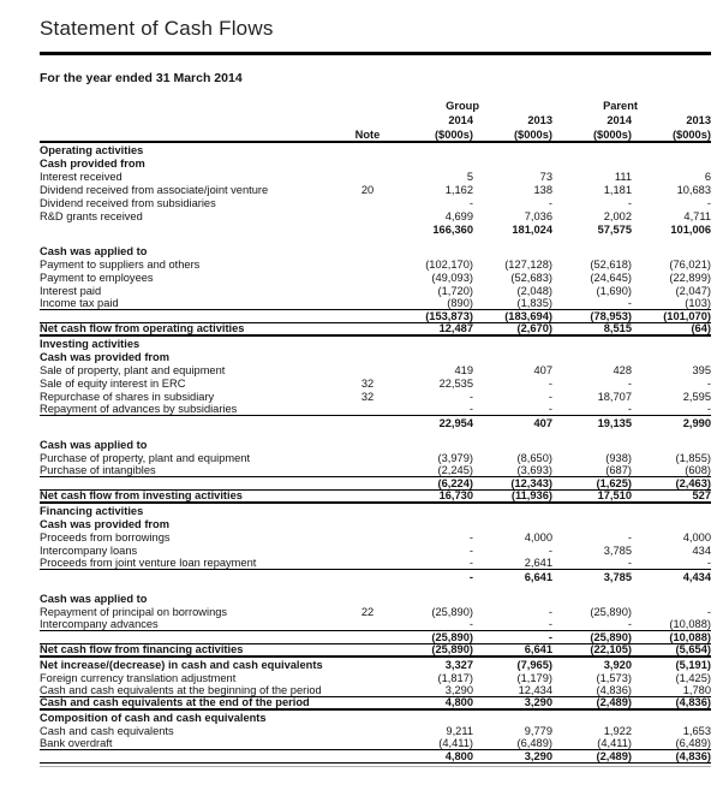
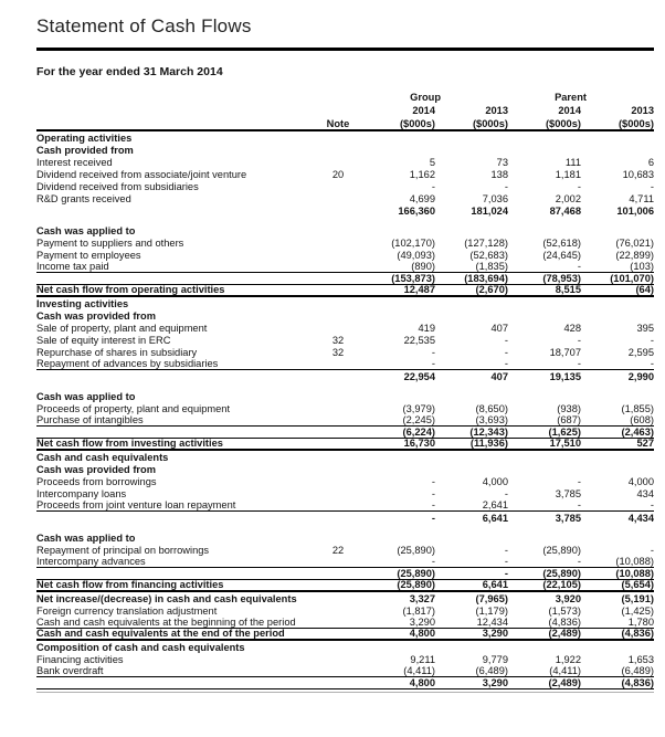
  Statement of Cash Flows
  For the year ended 31 March 2014
  Group
  Parent
  2014
  2013
  2014
  2013
  Note
  ($000s)
  ($000s)
  ($000s)
  ($000s)
  Operating activities
  Cash provided from
  Interest received
  5
  73
  111
  6
  Dividend received from associate/joint venture
  20
  1,162
  138
  1,181
  10,683
  Dividend received from subsidiaries
  -
  -
  -
  -
  R&D grants received
  4,699
  7,036
  2,002
  4,711
  166,360
  181,024
- 57,575
+ 87,468
  101,006
  Cash was applied to
  Payment to suppliers and others
  (102,170)
  (127,128)
  (52,618)
  (76,021)
  Payment to employees
  (49,093)
  (52,683)
  (24,645)
  (22,899)
- Interest paid
- (1,720)
- (2,048)
- (1,690)
- (2,047)
  Income tax paid
  (890)
  (1,835)
  -
  (103)
  (153,873)
  (183,694)
  (78,953)
  (101,070)
  Net cash flow from operating activities
  12,487
  (2,670)
  8,515
  (64)
  Investing activities
  Cash was provided from
  Sale of property, plant and equipment
  419
  407
  428
  395
  Sale of equity interest in ERC
  32
  22,535
  -
  -
  -
  Repurchase of shares in subsidiary
  32
  -
  -
  18,707
  2,595
  Repayment of advances by subsidiaries
  -
  -
  -
  -
  22,954
  407
  19,135
  2,990
  Cash was applied to
- Purchase of property, plant and equipment
+ Proceeds of property, plant and equipment
  (3,979)
  (8,650)
  (938)
  (1,855)
  Purchase of intangibles
  (2,245)
  (3,693)
  (687)
  (608)
  (6,224)
  (12,343)
  (1,625)
  (2,463)
  Net cash flow from investing activities
  16,730
  (11,936)
  17,510
  527
- Financing activities
+ Cash and cash equivalents
  Cash was provided from
  Proceeds from borrowings
  -
  4,000
  -
  4,000
  Intercompany loans
  -
  -
  3,785
  434
  Proceeds from joint venture loan repayment
  -
  2,641
  -
  -
  -
  6,641
  3,785
  4,434
  Cash was applied to
  Repayment of principal on borrowings
  22
  (25,890)
  -
  (25,890)
  -
  Intercompany advances
  -
  -
  -
  (10,088)
  (25,890)
  -
  (25,890)
  (10,088)
  Net cash flow from financing activities
  (25,890)
  6,641
  (22,105)
  (5,654)
  Net increase/(decrease) in cash and cash equivalents
  3,327
  (7,965)
  3,920
  (5,191)
  Foreign currency translation adjustment
  (1,817)
  (1,179)
  (1,573)
  (1,425)
  Cash and cash equivalents at the beginning of the period
  3,290
  12,434
  (4,836)
  1,780
  Cash and cash equivalents at the end of the period
  4,800
  3,290
  (2,489)
  (4,836)
  Composition of cash and cash equivalents
- Cash and cash equivalents
+ Financing activities
  9,211
  9,779
  1,922
  1,653
  Bank overdraft
  (4,411)
  (6,489)
  (4,411)
  (6,489)
  4,800
  3,290
  (2,489)
  (4,836)
